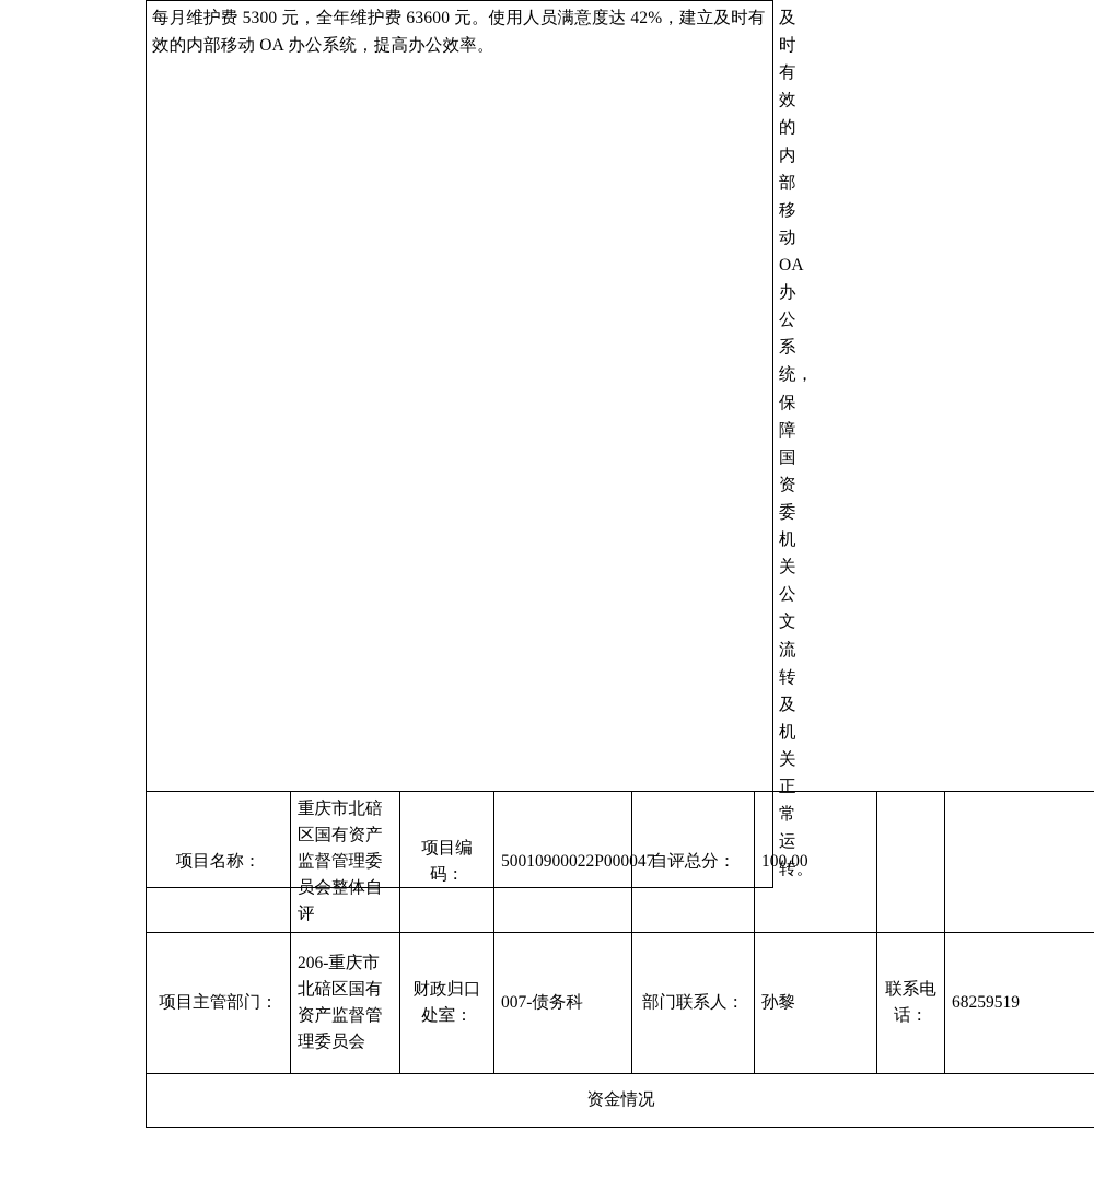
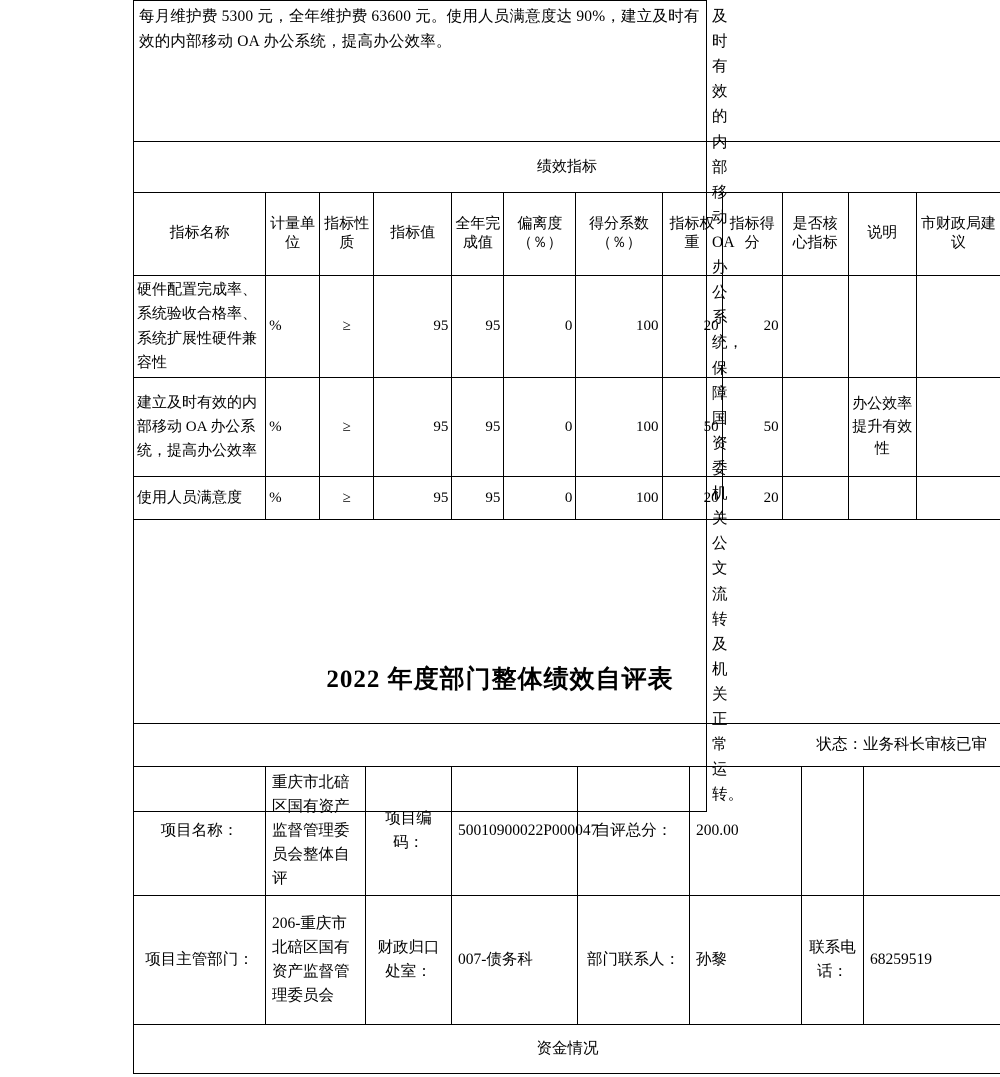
- 每月维护费 5300 元，全年维护费 63600 元。使用人员满意度达 42%，建立及时有效的内部移动 OA 办公系统，提高办公效率。		及时有效的内部移动 OA 办公系统，保障国资委机关公文流转及机关正
+ 每月维护费 5300 元，全年维护费 63600 元。使用人员满意度达 90%，建立及时有效的内部移动 OA 办公系统，提高办公效率。		及时有效的公文流转及正
+ 绩效指标
+ 指标名称	计量单位	指标性质	指标值	全年完成值	偏离度（％）	得分系数（％）	指标权重	指标得分	是否核心指标	说明	市财政局建议
+ 硬件配置完成率、系统验收合格率、系统扩展性硬件兼容性	%	≥	95	95	0	100	20	20
+ 建立及时有效的内部移动 OA 办公系统，提高办公效率	%	≥	95	95	0	100	50	50		办公效率提升有效性
+ 使用人员满意度	%	≥	95	95	0	100	20	20
+ 2022 年度部门整体绩效自评表
+ 状态：业务科长审核已审
- 项目名称：	重庆市北碚区国有资产监督管理委员会整体自评	项目编码：	50010900022P00004	自评总分：	100.00
+ 项目名称：	重庆市北碚区国有资产监督管理委员会整体自评	项目编码：	50010900022P00004	自评总分：	200.00
  项目主管部门：	206-重庆市北碚区国有资产监督管理委员会	财政归口处室：	007-债务科	部门联系人：	孙黎	联系电话：	68259519
  资金情况
